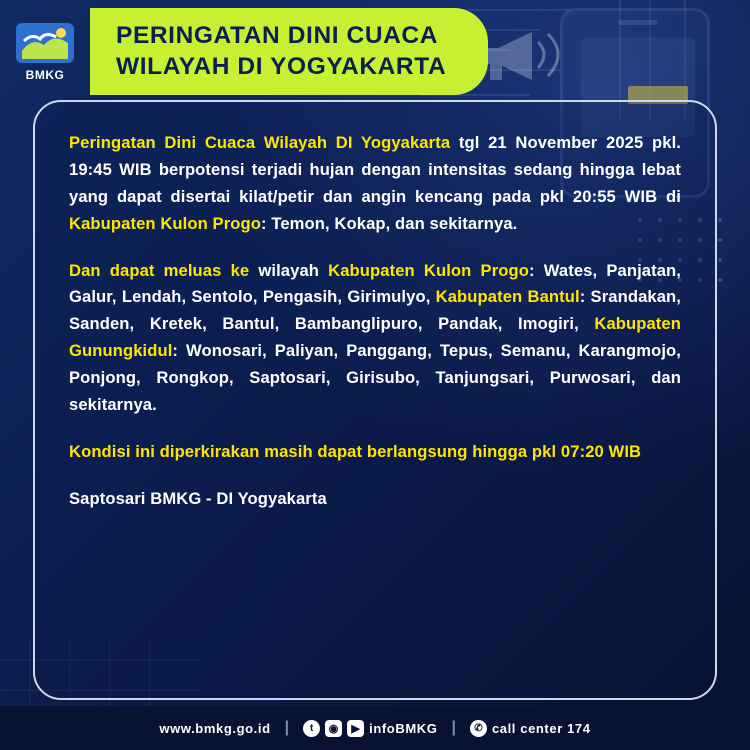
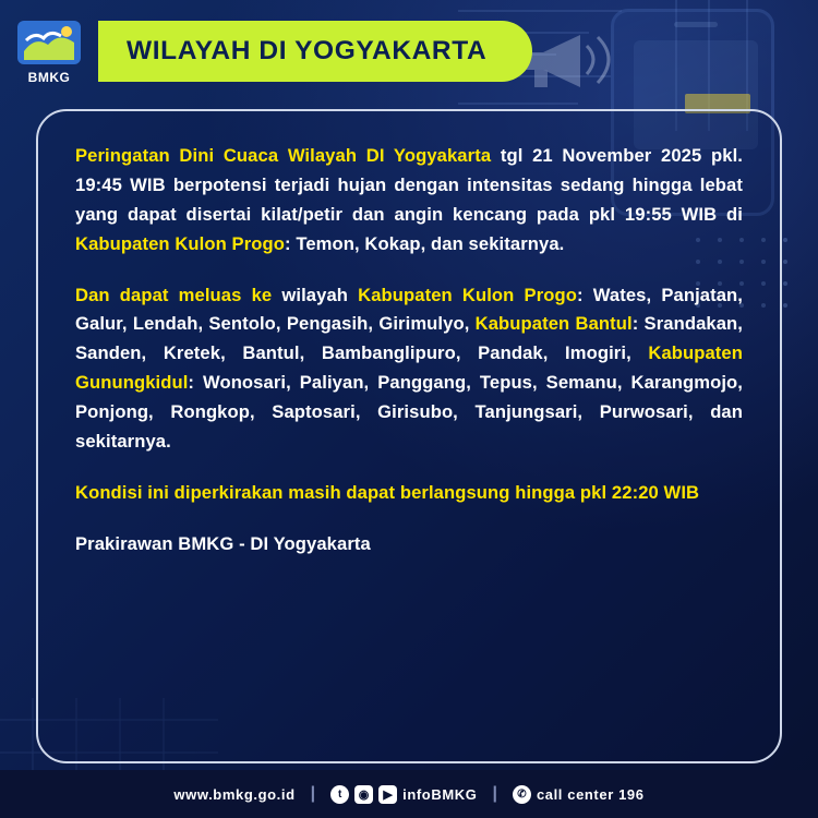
  BMKG
- PERINGATAN DINI CUACA
  WILAYAH DI YOGYAKARTA
- Peringatan Dini Cuaca Wilayah DI Yogyakarta tgl 21 November 2025 pkl. 19:45 WIB berpotensi terjadi hujan dengan intensitas sedang hingga lebat yang dapat disertai kilat/petir dan angin kencang pada pkl 20:55 WIB di Kabupaten Kulon Progo: Temon, Kokap, dan sekitarnya.
+ Peringatan Dini Cuaca Wilayah DI Yogyakarta tgl 21 November 2025 pkl. 19:45 WIB berpotensi terjadi hujan dengan intensitas sedang hingga lebat yang dapat disertai kilat/petir dan angin kencang pada pkl 19:55 WIB di Kabupaten Kulon Progo: Temon, Kokap, dan sekitarnya.
  Dan dapat meluas ke wilayah Kabupaten Kulon Progo: Wates, Panjatan, Galur, Lendah, Sentolo, Pengasih, Girimulyo, Kabupaten Bantul: Srandakan, Sanden, Kretek, Bantul, Bambanglipuro, Pandak, Imogiri, Kabupaten Gunungkidul: Wonosari, Paliyan, Panggang, Tepus, Semanu, Karangmojo, Ponjong, Rongkop, Saptosari, Girisubo, Tanjungsari, Purwosari, dan sekitarnya.
- Kondisi ini diperkirakan masih dapat berlangsung hingga pkl 07:20 WIB
+ Kondisi ini diperkirakan masih dapat berlangsung hingga pkl 22:20 WIB
- Saptosari BMKG - DI Yogyakarta
+ Prakirawan BMKG - DI Yogyakarta
  www.bmkg.go.id
  |
  t
  ◉
  ▶
  infoBMKG
  |
  ✆
- call center 174
+ call center 196
